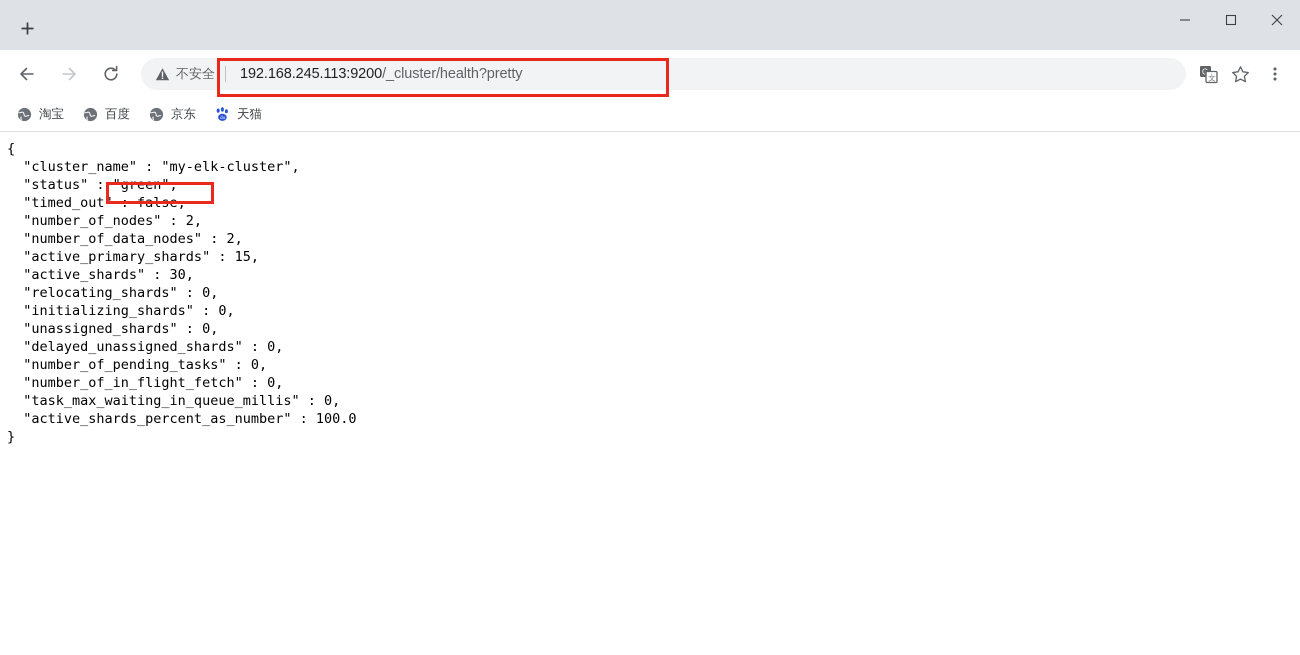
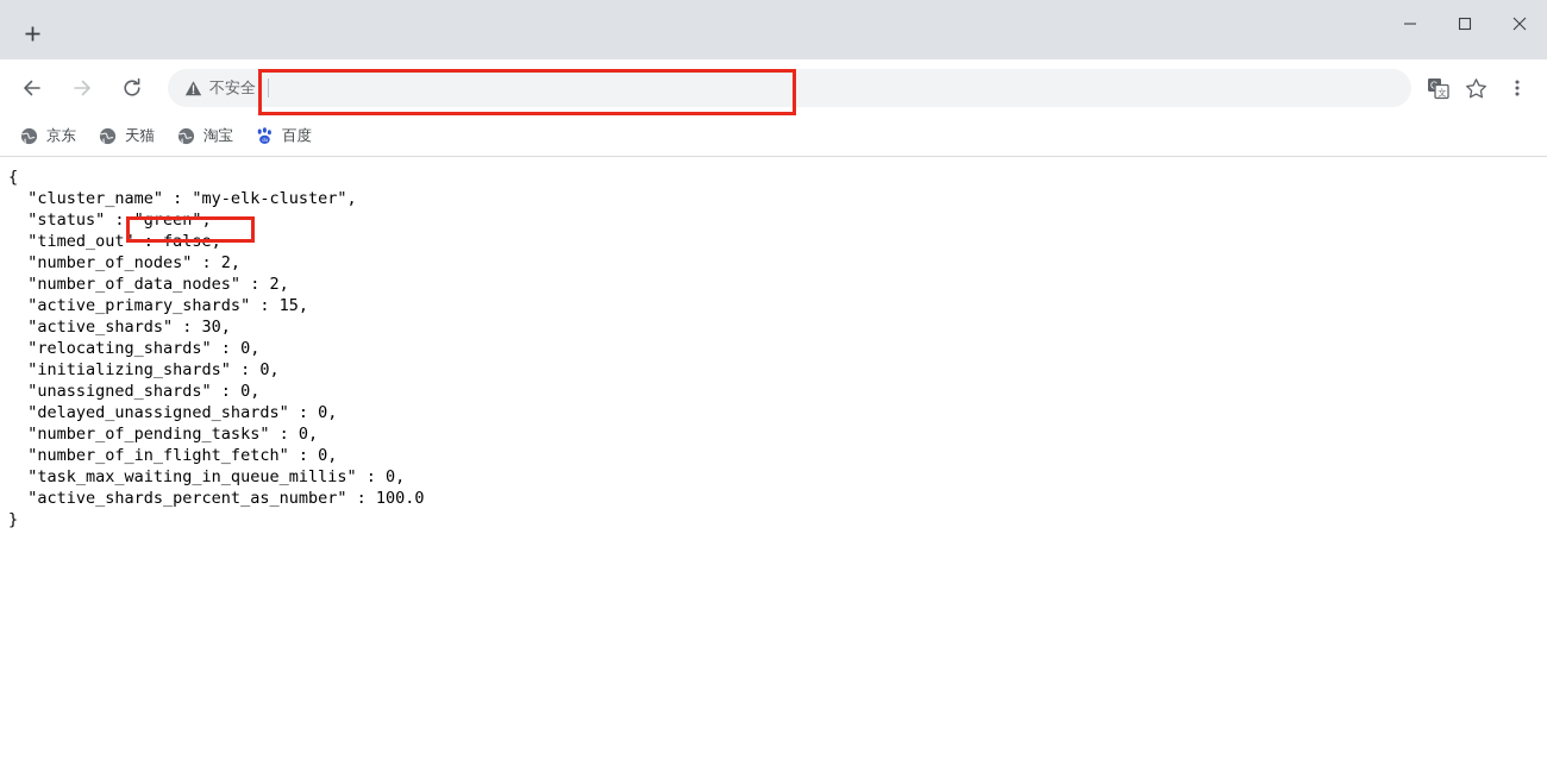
  不安全
- 192.168.245.113:9200/_cluster/health?pretty
  G
  文
- 淘宝
+ 京东
- 百度
+ 天猫
- 京东
+ 淘宝
- 天猫
+ 百度
  {
  "cluster_name" : "my-elk-cluster",
  "status" : "green",
  "timed_out" : false,
  "number_of_nodes" : 2,
  "number_of_data_nodes" : 2,
  "active_primary_shards" : 15,
  "active_shards" : 30,
  "relocating_shards" : 0,
  "initializing_shards" : 0,
  "unassigned_shards" : 0,
  "delayed_unassigned_shards" : 0,
  "number_of_pending_tasks" : 0,
  "number_of_in_flight_fetch" : 0,
  "task_max_waiting_in_queue_millis" : 0,
  "active_shards_percent_as_number" : 100.0
  }
